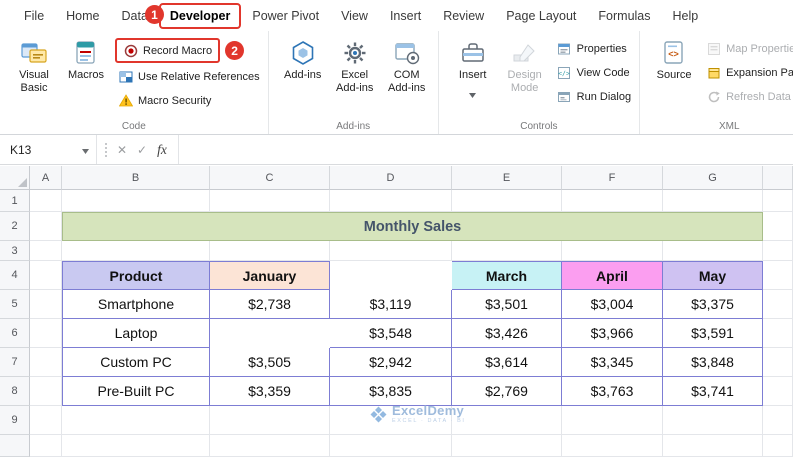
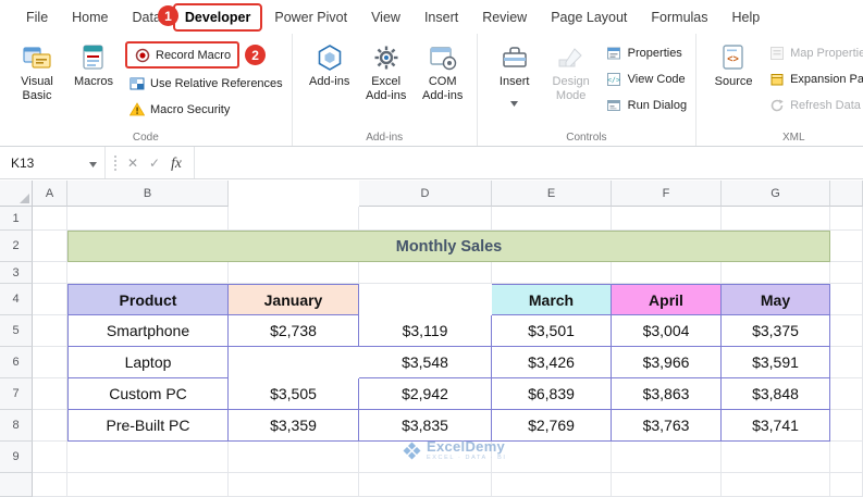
  1
  File
  Home
  Dat
  Developer
  Power Pivot
  View
  Insert
  Review
  Page Layout
  Formulas
  Help
  Visual Basic
  Macros
  Record Macro
  2
  Use Relative References
  Macro Security
  Code
  Add-ins
  Excel Add-ins
  COM Add-ins
  Add-ins
  Insert
  Design Mode
  Properties
  </>
  View Code
  Run Dialog
  Controls
  <>
  Source
  Map Propertie
  Expansion Pa
  Refresh Data
  XML
  K13
  ✕
  ✓
  fx
  A
  B
- C
  D
  E
  F
  G
  1
  2
  Monthly Sales
  3
  4
  Product
  January
  March
  April
  May
  5
  Smartphone
  $2,738
  $3,119
  $3,501
  $3,004
  $3,375
  6
  Laptop
  $3,548
  $3,426
  $3,966
  $3,591
  7
  Custom PC
  $3,505
  $2,942
- $3,614
+ $6,839
- $3,345
+ $3,863
  $3,848
  8
  Pre-Built PC
  $3,359
  $3,835
  $2,769
  $3,763
  $3,741
  9
  ExcelDemy
